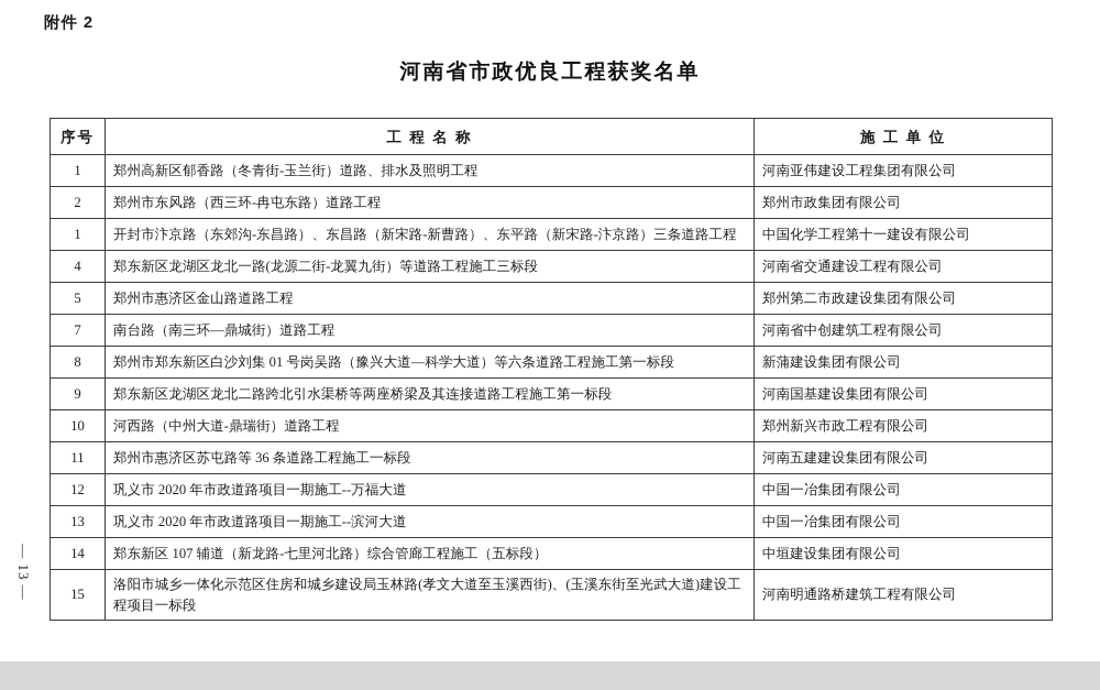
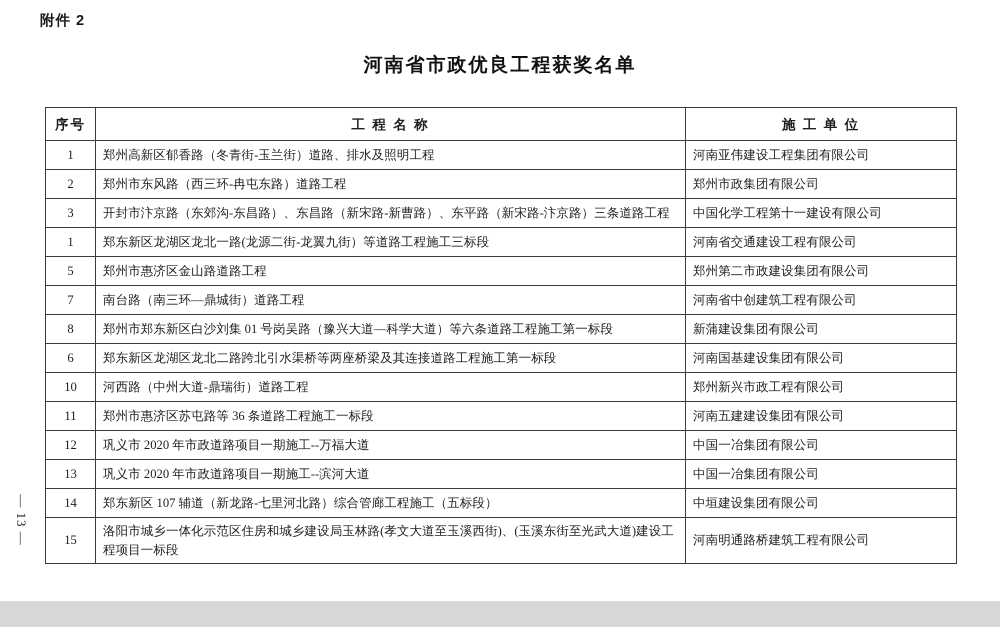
  附件 2
  河南省市政优良工程获奖名单
  序号	工 程 名 称	施 工 单 位
  1	郑州高新区郁香路（冬青街-玉兰街）道路、排水及照明工程	河南亚伟建设工程集团有限公司
  2	郑州市东风路（西三环-冉屯东路）道路工程	郑州市政集团有限公司
- 1	开封市汴京路（东郊沟-东昌路）、东昌路（新宋路-新曹路）、东平路（新宋路-汴京路）三条道路工程	中国化学工程第十一建设有限公司
+ 3	开封市汴京路（东郊沟-东昌路）、东昌路（新宋路-新曹路）、东平路（新宋路-汴京路）三条道路工程	中国化学工程第十一建设有限公司
- 4	郑东新区龙湖区龙北一路(龙源二街-龙翼九街）等道路工程施工三标段	河南省交通建设工程有限公司
+ 1	郑东新区龙湖区龙北一路(龙源二街-龙翼九街）等道路工程施工三标段	河南省交通建设工程有限公司
  5	郑州市惠济区金山路道路工程	郑州第二市政建设集团有限公司
  7	南台路（南三环—鼎城街）道路工程	河南省中创建筑工程有限公司
  8	郑州市郑东新区白沙刘集 01 号岗吴路（豫兴大道—科学大道）等六条道路工程施工第一标段	新蒲建设集团有限公司
- 9	郑东新区龙湖区龙北二路跨北引水渠桥等两座桥梁及其连接道路工程施工第一标段	河南国基建设集团有限公司
+ 6	郑东新区龙湖区龙北二路跨北引水渠桥等两座桥梁及其连接道路工程施工第一标段	河南国基建设集团有限公司
  10	河西路（中州大道-鼎瑞街）道路工程	郑州新兴市政工程有限公司
  11	郑州市惠济区苏屯路等 36 条道路工程施工一标段	河南五建建设集团有限公司
  12	巩义市 2020 年市政道路项目一期施工--万福大道	中国一冶集团有限公司
  13	巩义市 2020 年市政道路项目一期施工--滨河大道	中国一冶集团有限公司
  14	郑东新区 107 辅道（新龙路-七里河北路）综合管廊工程施工（五标段）	中垣建设集团有限公司
  15	洛阳市城乡一体化示范区住房和城乡建设局玉林路(孝文大道至玉溪西街)、(玉溪东街至光武大道)建设工程项目一标段	河南明通路桥建筑工程有限公司
